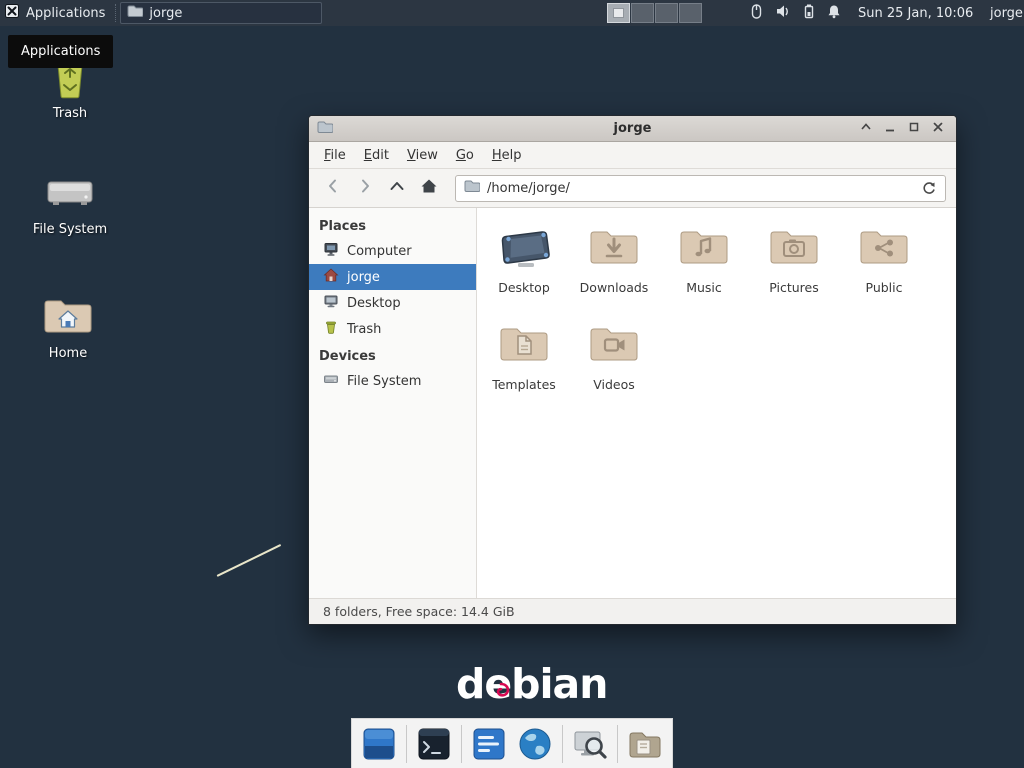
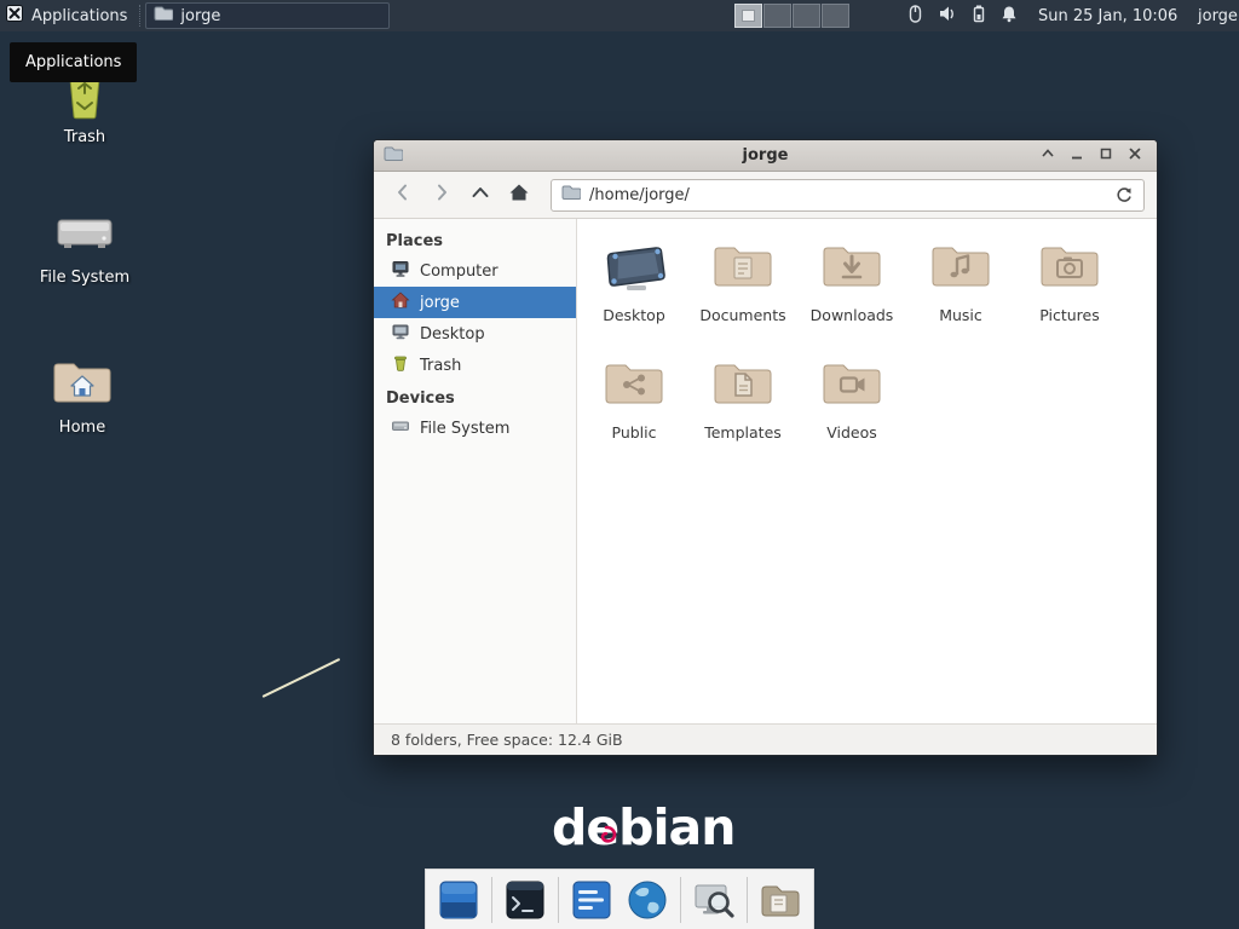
  Applications
  jorge
  Sun 25 Jan, 10:06
  jorge
  Applications
  Trash
  File System
  Home
  debian
  jorge
- File
- Edit
- View
- Go
- Help
  /home/jorge/
  Places
  Computer
  jorge
  Desktop
  Trash
  Devices
  File System
  Desktop
+ Documents
  Downloads
  Music
  Pictures
  Public
  Templates
  Videos
- 8 folders, Free space: 14.4 GiB
+ 8 folders, Free space: 12.4 GiB
